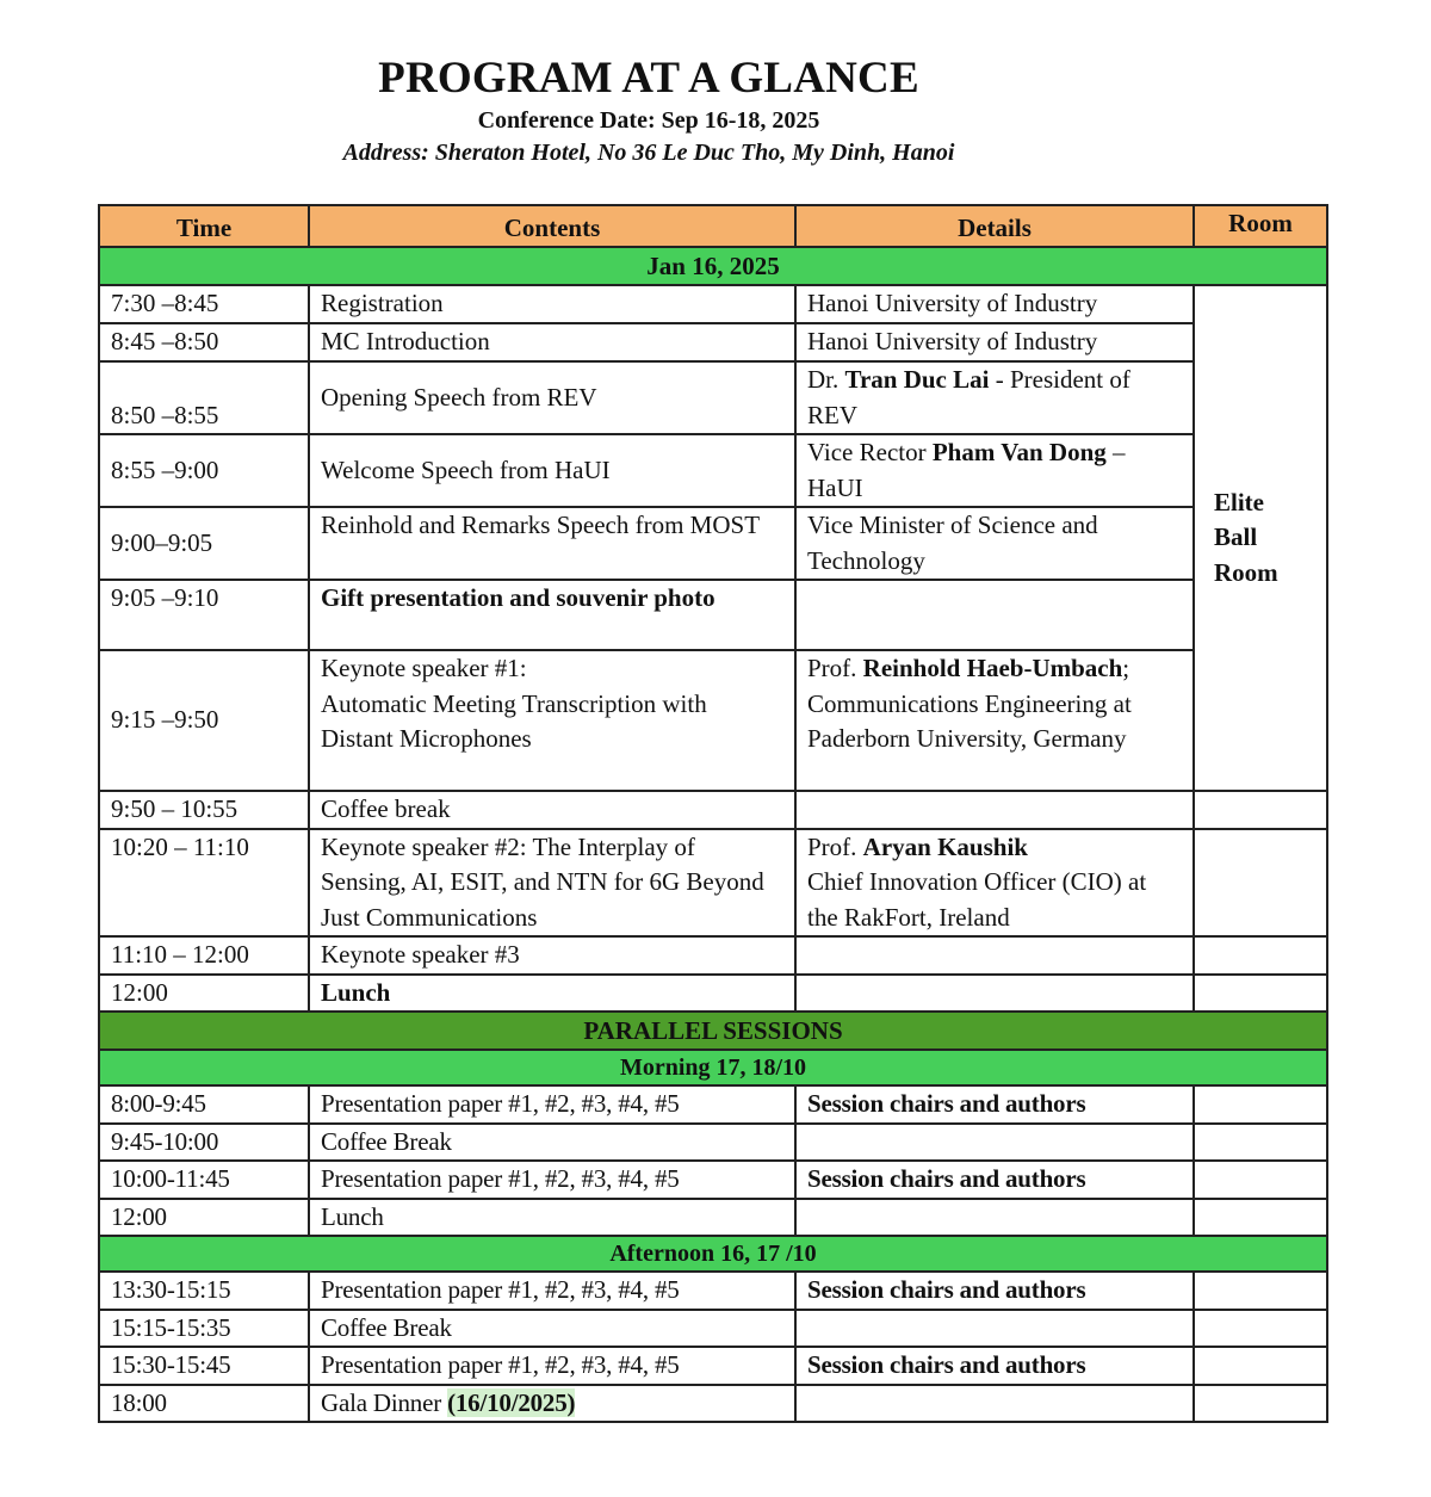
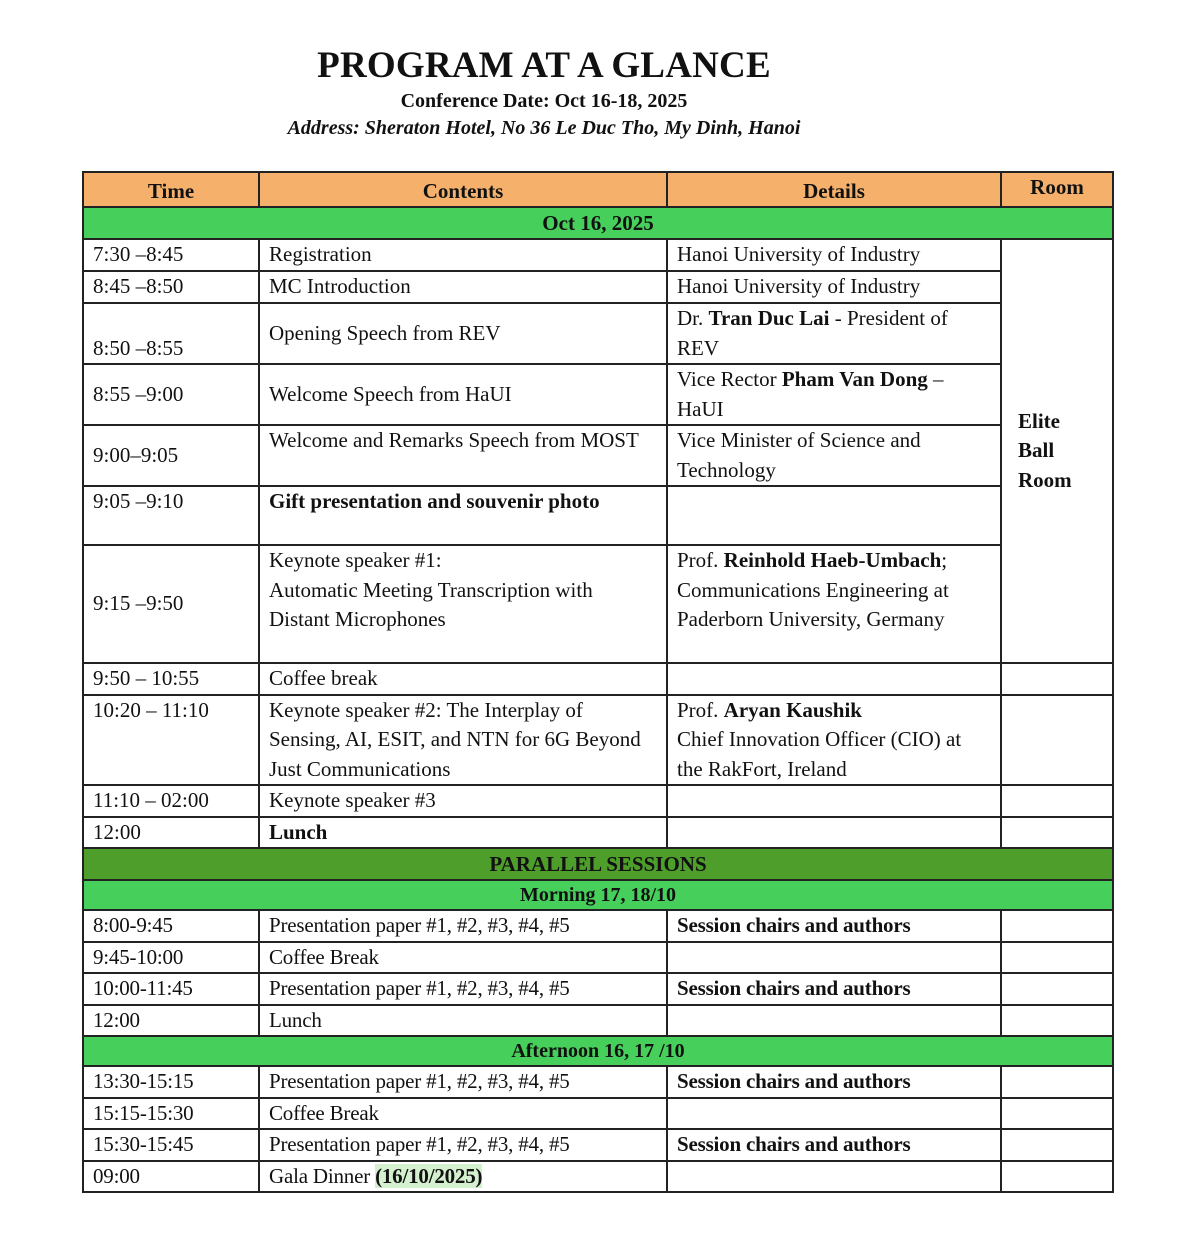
  PROGRAM AT A GLANCE
- Conference Date: Sep 16-18, 2025
+ Conference Date: Oct 16-18, 2025
  Address: Sheraton Hotel, No 36 Le Duc Tho, My Dinh, Hanoi
  Time	Contents	Details	Room
- Jan 16, 2025
+ Oct 16, 2025
  7:30 –8:45	Registration	Hanoi University of Industry	Elite Ball Room
  8:45 –8:50	MC Introduction	Hanoi University of Industry
  8:50 –8:55	Opening Speech from REV	Dr. Tran Duc Lai - President of REV
  8:55 –9:00	Welcome Speech from HaUI	Vice Rector Pham Van Dong – HaUI
- 9:00–9:05	Reinhold and Remarks Speech from MOST	Vice Minister of Science and Technology
+ 9:00–9:05	Welcome and Remarks Speech from MOST	Vice Minister of Science and Technology
  9:05 –9:10	Gift presentation and souvenir photo
  9:15 –9:50	Keynote speaker #1:Automatic Meeting Transcription with Distant Microphones	Prof. Reinhold Haeb-Umbach; Communications Engineering at Paderborn University, Germany
  9:50 – 10:55	Coffee break
  10:20 – 11:10	Keynote speaker #2: The Interplay of Sensing, AI, ESIT, and NTN for 6G Beyond Just Communications	Prof. Aryan KaushikChief Innovation Officer (CIO) at the RakFort, Ireland
- 11:10 – 12:00	Keynote speaker #3
+ 11:10 – 02:00	Keynote speaker #3
  12:00	Lunch
  PARALLEL SESSIONS
  Morning 17, 18/10
  8:00-9:45	Presentation paper #1, #2, #3, #4, #5	Session chairs and authors
  9:45-10:00	Coffee Break
  10:00-11:45	Presentation paper #1, #2, #3, #4, #5	Session chairs and authors
  12:00	Lunch
  Afternoon 16, 17 /10
  13:30-15:15	Presentation paper #1, #2, #3, #4, #5	Session chairs and authors
- 15:15-15:35	Coffee Break
+ 15:15-15:30	Coffee Break
  15:30-15:45	Presentation paper #1, #2, #3, #4, #5	Session chairs and authors
- 18:00	Gala Dinner (16/10/2025)
+ 09:00	Gala Dinner (16/10/2025)
